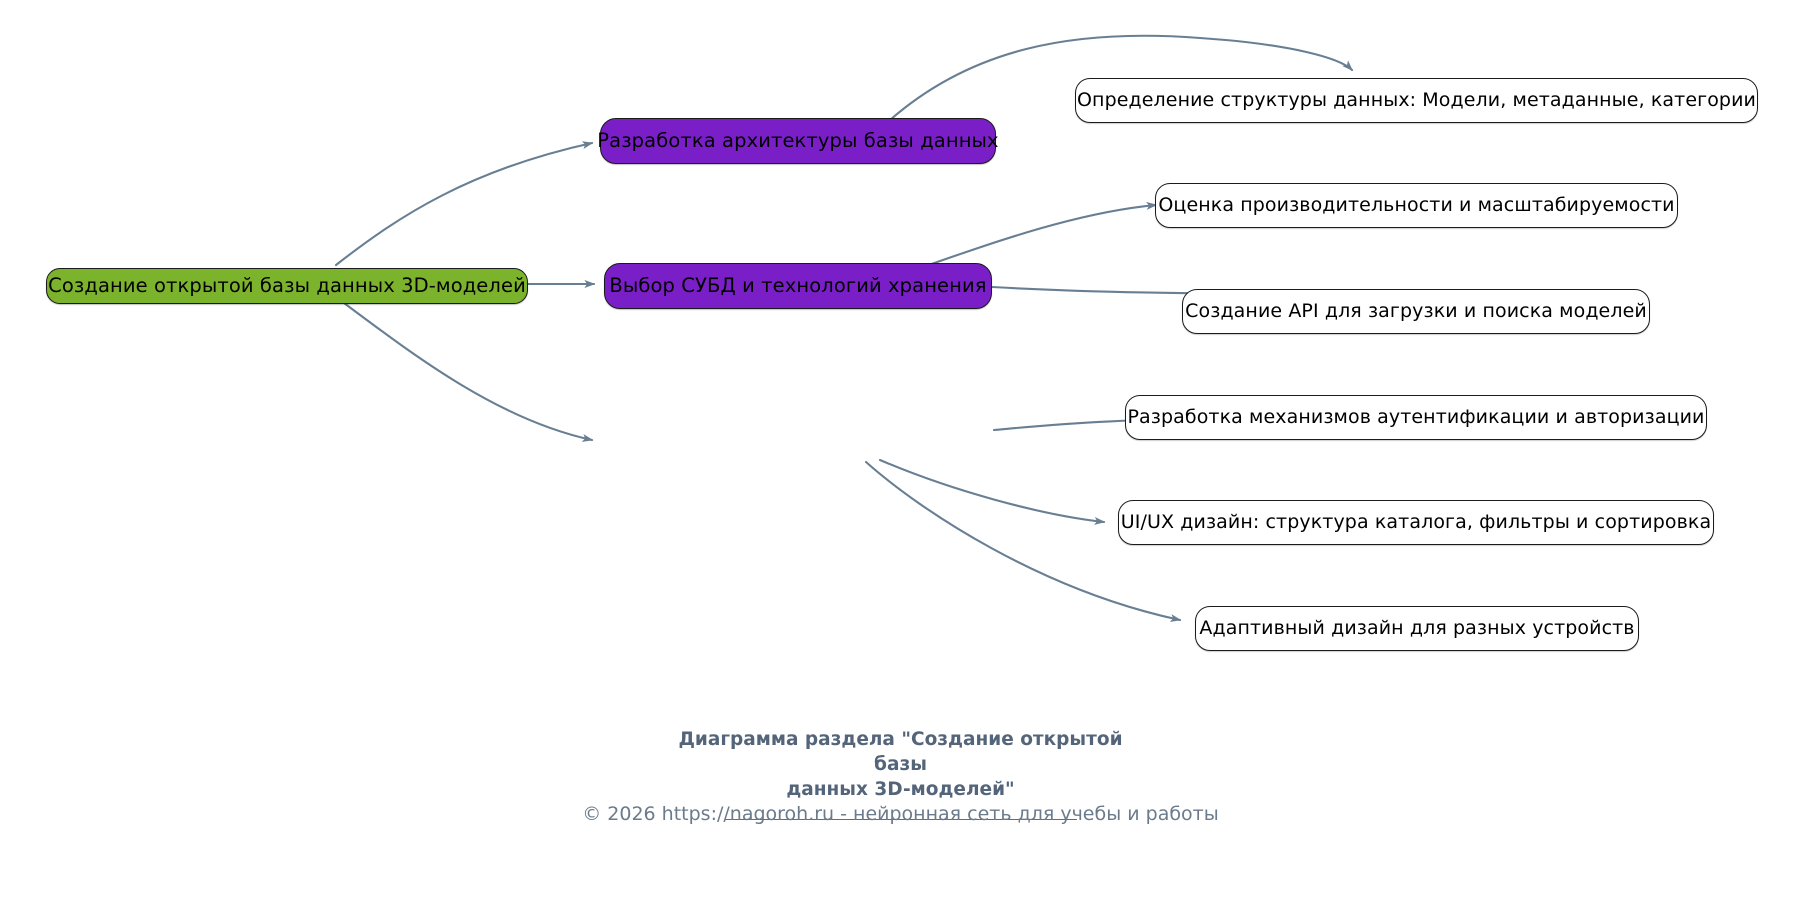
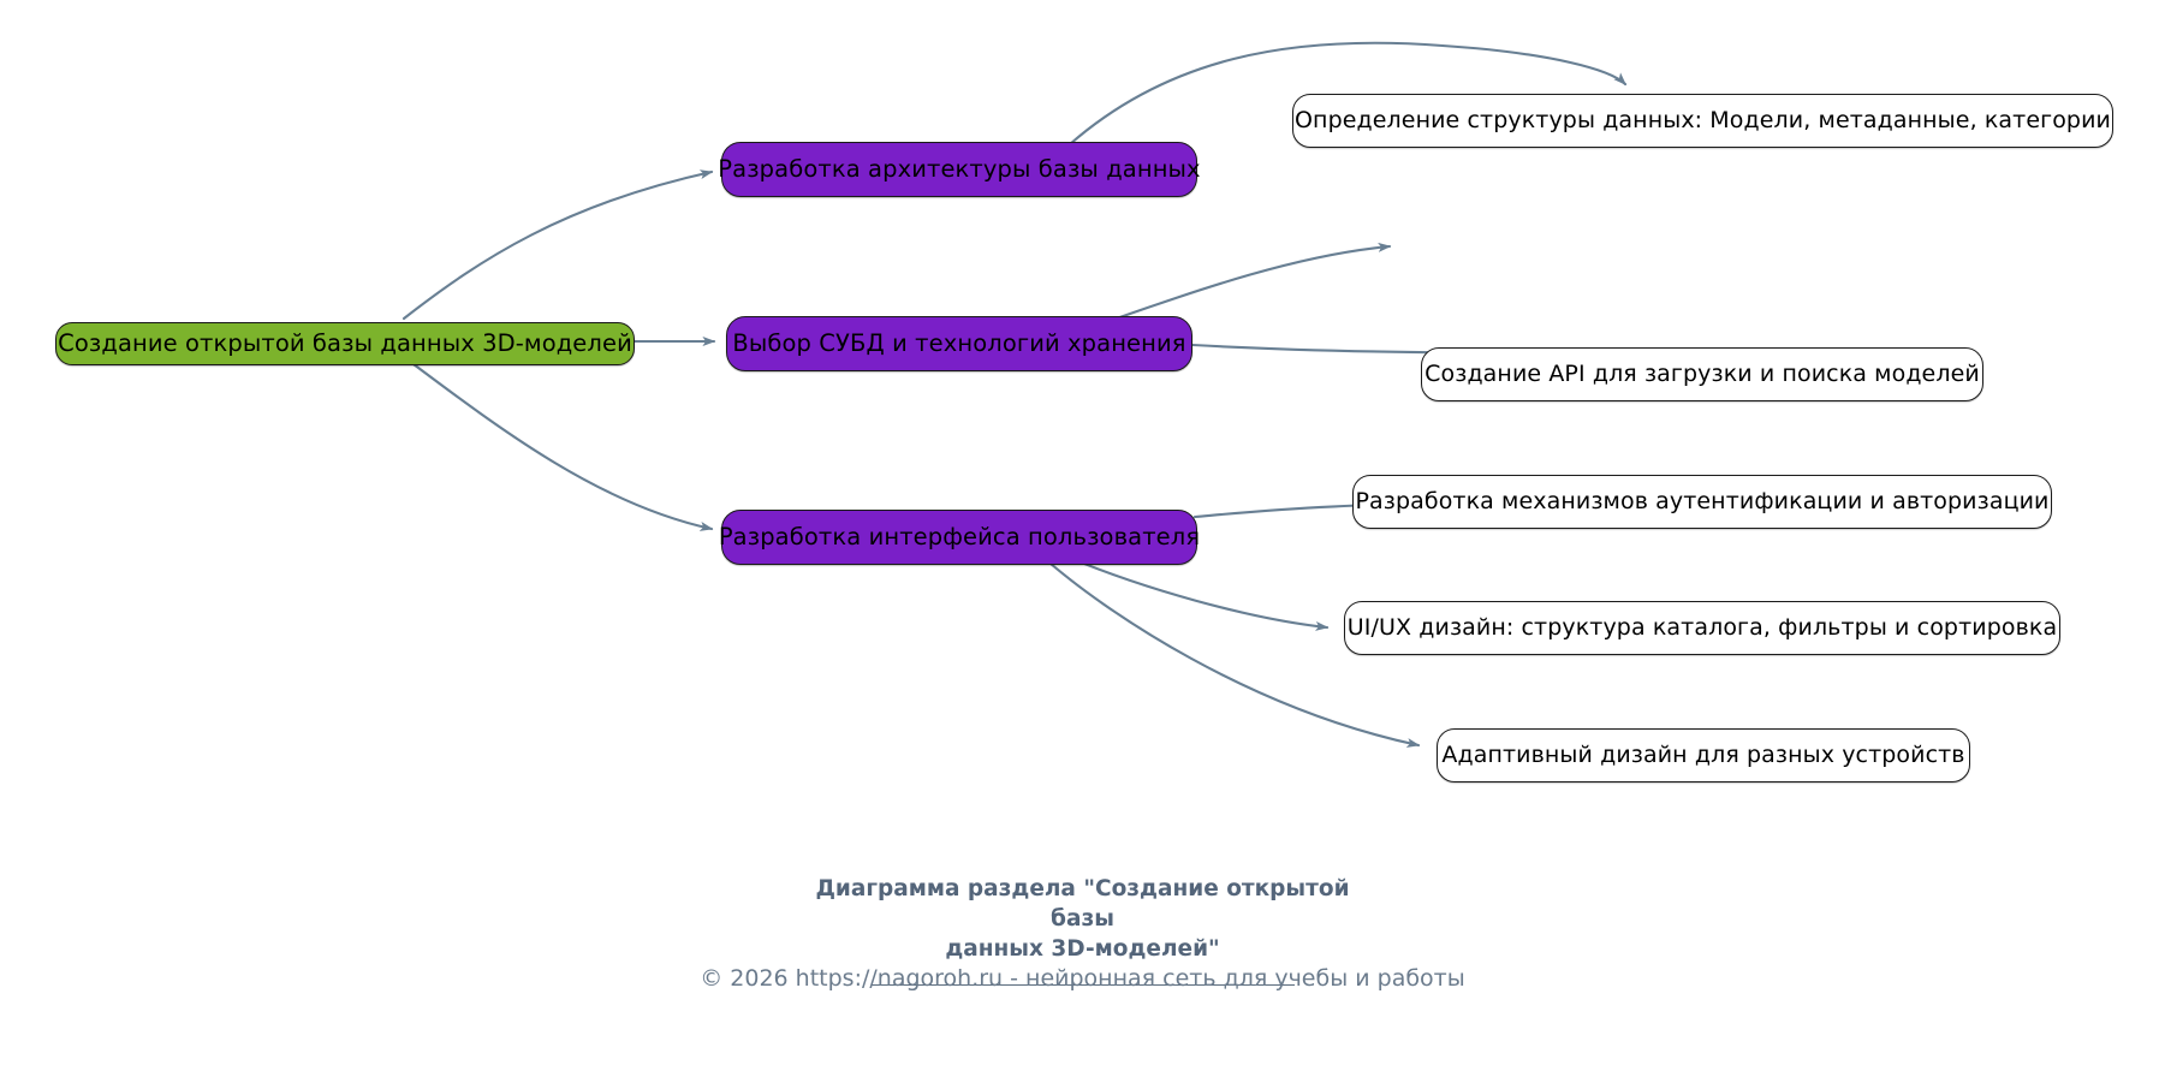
  Создание открытой базы данных 3D-моделей
  Разработка архитектуры базы данных
  Выбор СУБД и технологий хранения
+ Разработка интерфейса пользователя
  Определение структуры данных: Модели, метаданные, категории
- Оценка производительности и масштабируемости
  Создание API для загрузки и поиска моделей
  Разработка механизмов аутентификации и авторизации
  UI/UX дизайн: структура каталога, фильтры и сортировка
  Адаптивный дизайн для разных устройств
  Диаграмма раздела "Создание открытой базы
  данных 3D-моделей"
  © 2026 https://nagoroh.ru - нейронная сеть для учебы и работы
